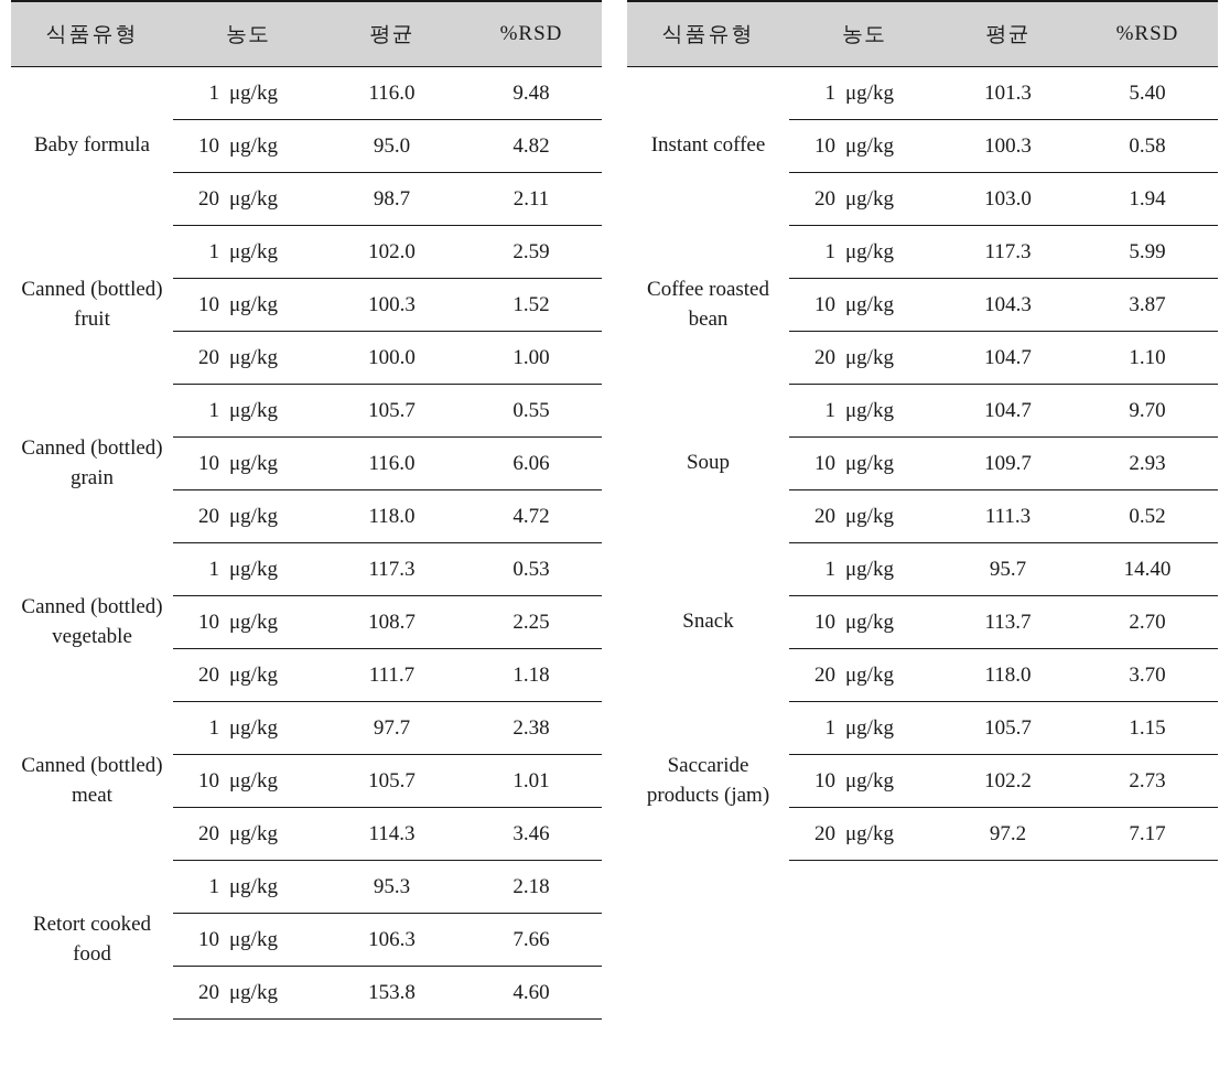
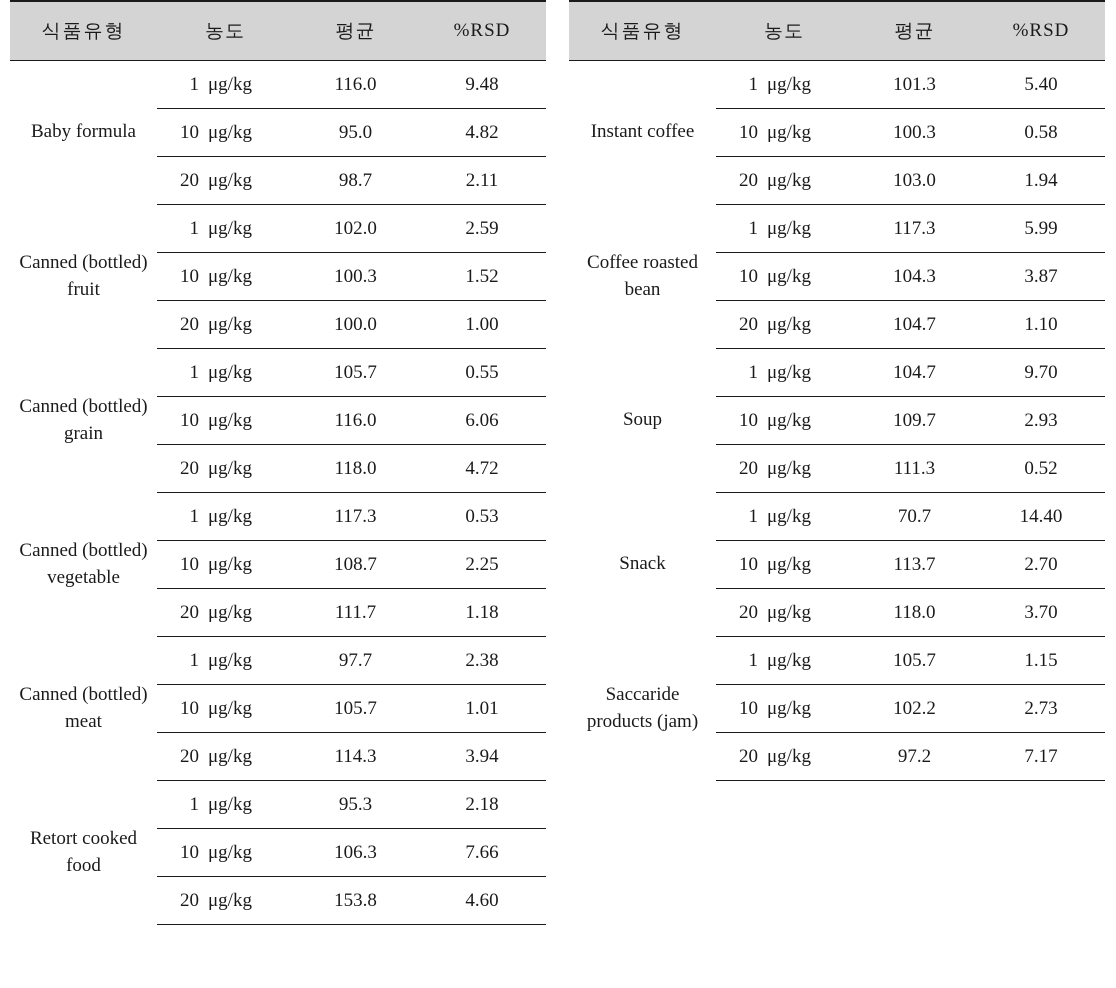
  식품유형	농도	평균	%RSD
  Baby formula	1 μg/kg	116.0	9.48
  10 μg/kg	95.0	4.82
  20 μg/kg	98.7	2.11
  Canned (bottled) fruit	1 μg/kg	102.0	2.59
  10 μg/kg	100.3	1.52
  20 μg/kg	100.0	1.00
  Canned (bottled) grain	1 μg/kg	105.7	0.55
  10 μg/kg	116.0	6.06
  20 μg/kg	118.0	4.72
  Canned (bottled) vegetable	1 μg/kg	117.3	0.53
  10 μg/kg	108.7	2.25
  20 μg/kg	111.7	1.18
  Canned (bottled) meat	1 μg/kg	97.7	2.38
  10 μg/kg	105.7	1.01
- 20 μg/kg	114.3	3.46
+ 20 μg/kg	114.3	3.94
  Retort cooked food	1 μg/kg	95.3	2.18
  10 μg/kg	106.3	7.66
  20 μg/kg	153.8	4.60
  식품유형	농도	평균	%RSD
  Instant coffee	1 μg/kg	101.3	5.40
  10 μg/kg	100.3	0.58
  20 μg/kg	103.0	1.94
  Coffee roasted bean	1 μg/kg	117.3	5.99
  10 μg/kg	104.3	3.87
  20 μg/kg	104.7	1.10
  Soup	1 μg/kg	104.7	9.70
  10 μg/kg	109.7	2.93
  20 μg/kg	111.3	0.52
- Snack	1 μg/kg	95.7	14.40
+ Snack	1 μg/kg	70.7	14.40
  10 μg/kg	113.7	2.70
  20 μg/kg	118.0	3.70
  Saccaride products (jam)	1 μg/kg	105.7	1.15
  10 μg/kg	102.2	2.73
  20 μg/kg	97.2	7.17
